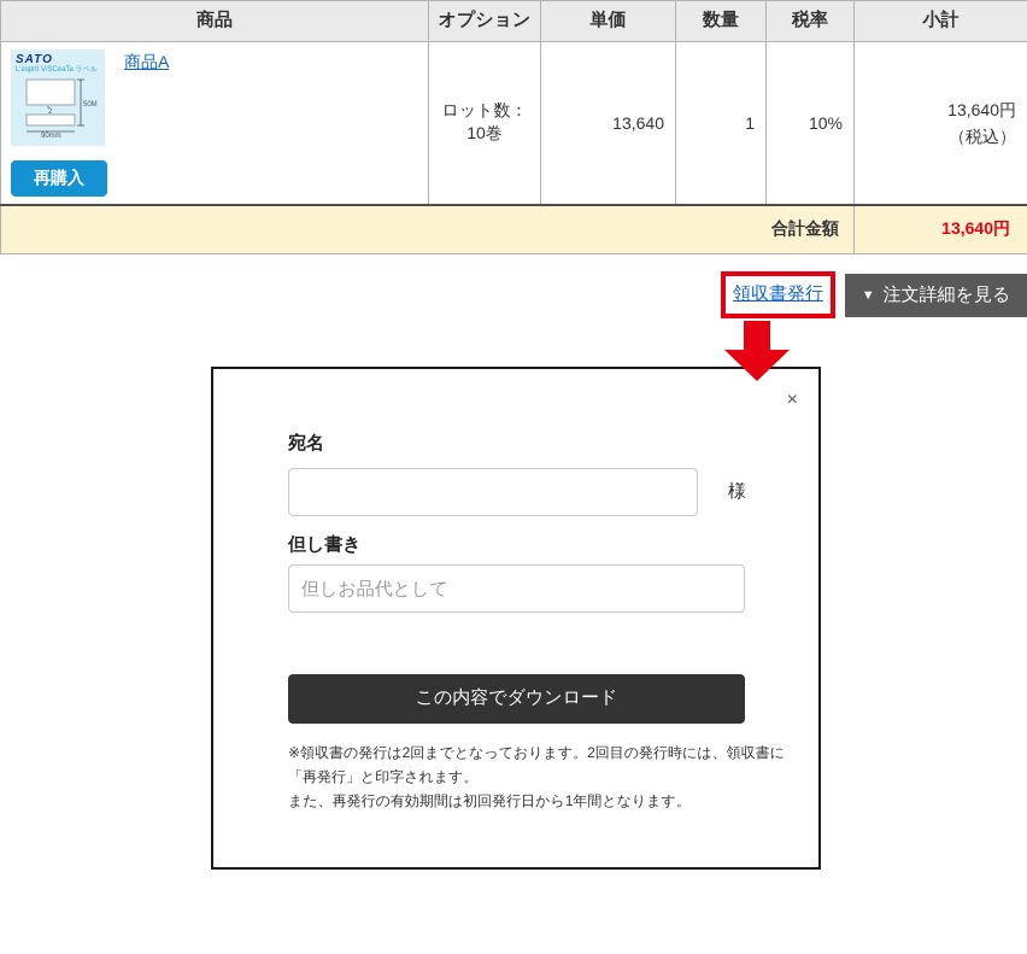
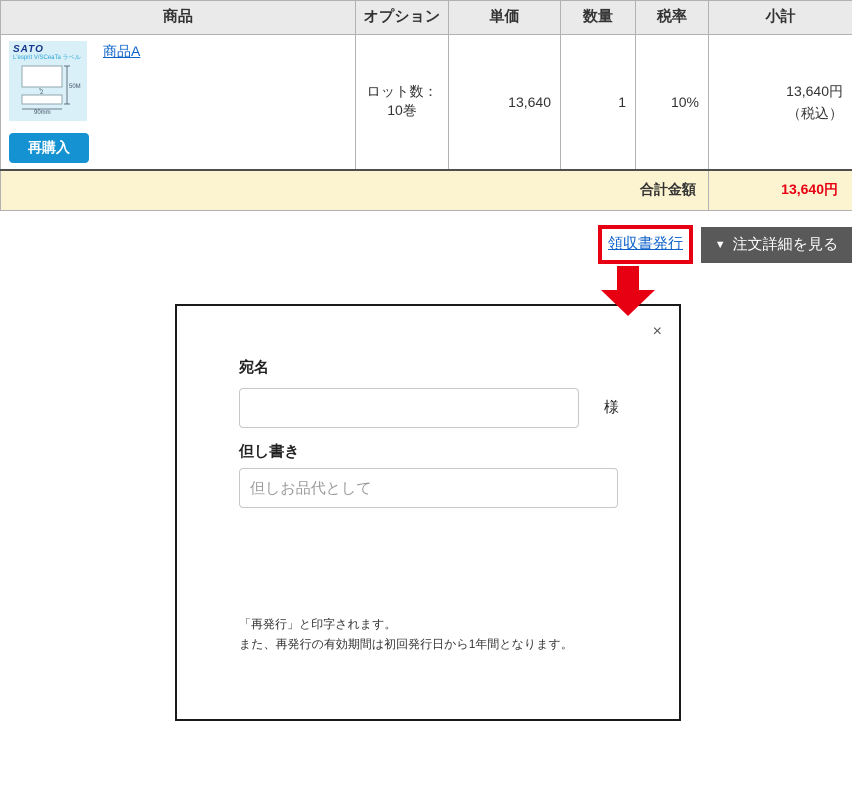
  商品	オプション	単価	数量	税率	小計
  合計金額	13,640円
  領収書発行
  ▼
  注文詳細を見る
  ×
  宛名
  様
  但し書き
  但しお品代として
- この内容でダウンロード
- ※領収書の発行は2回までとなっております。2回目の発行時には、領収書に
  「再発行」と印字されます。
  また、再発行の有効期間は初回発行日から1年間となります。
